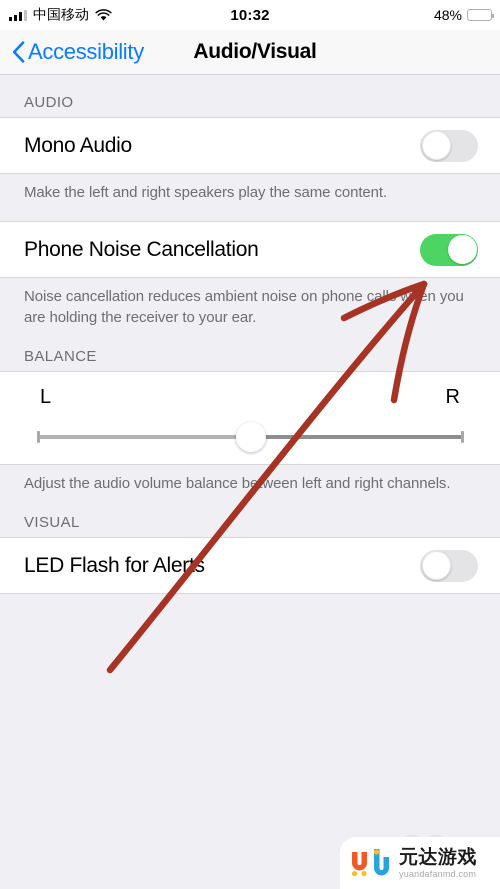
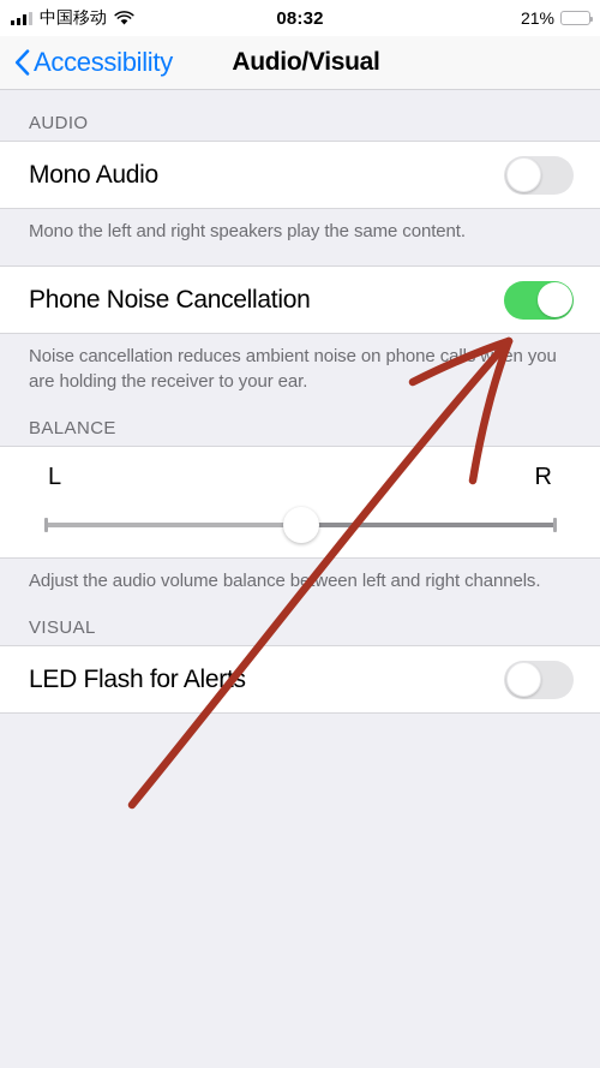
  中国移动
- 10:32
+ 08:32
- 48%
+ 21%
  Accessibility
  Audio/Visual
  AUDIO
  Mono Audio
- Make the left and right speakers play the same content.
+ Mono the left and right speakers play the same content.
  Phone Noise Cancellation
  Noise cancellation reduces ambient noise on phone ca wen you are holding the receiver to your ear.
  BALANCE
  L
  R
  Adjust the audio volume balance beween left and right channels.
  VISUAL
  LED Flash for Alers
- 元达游戏
- yuandafanmd.com
